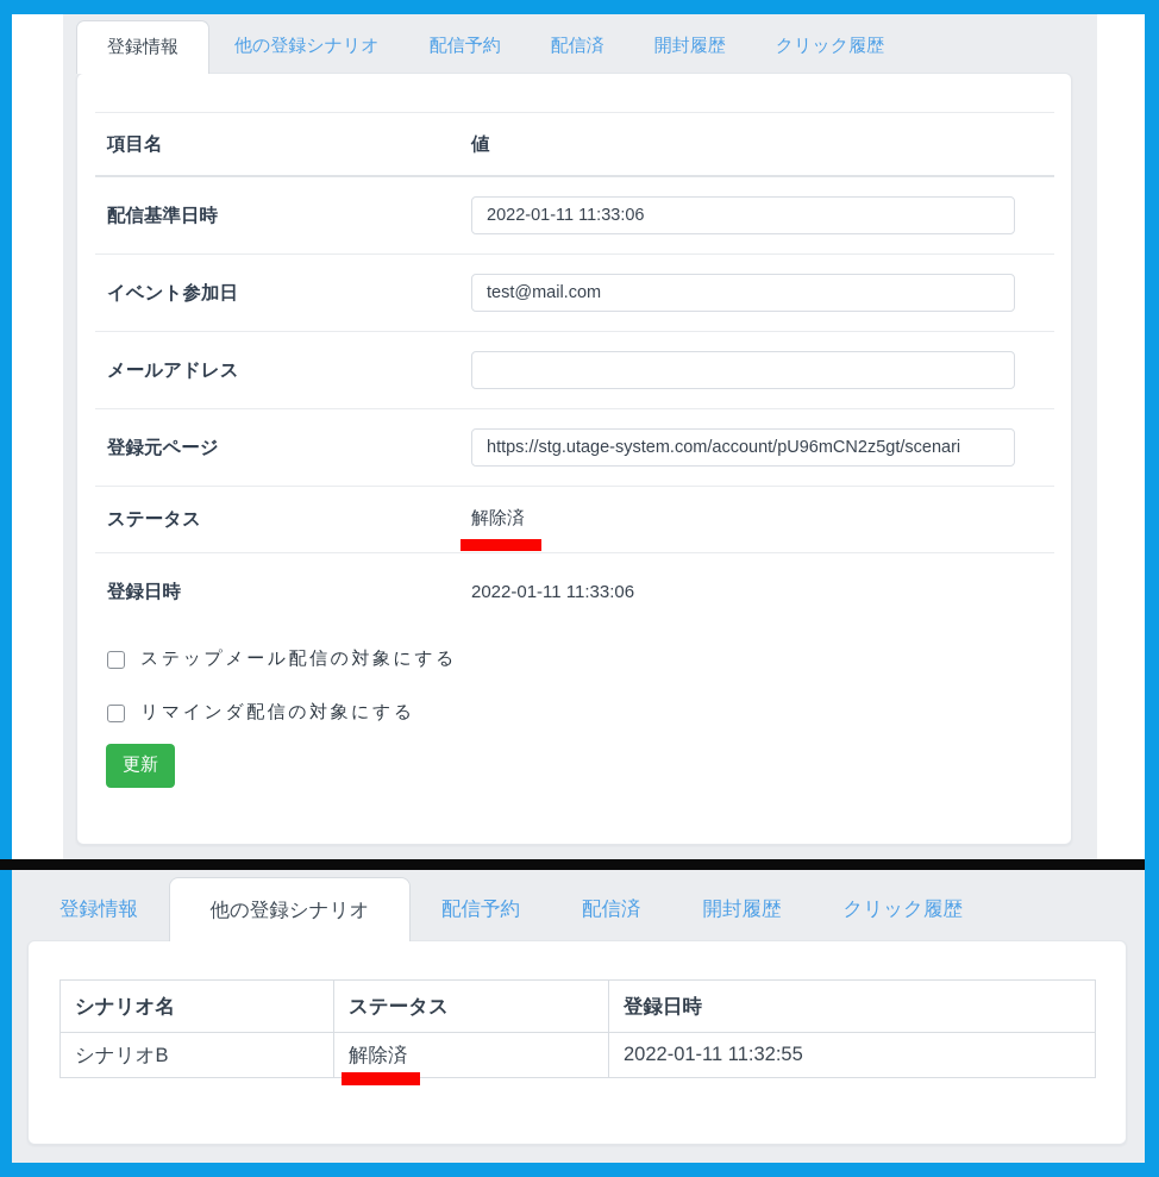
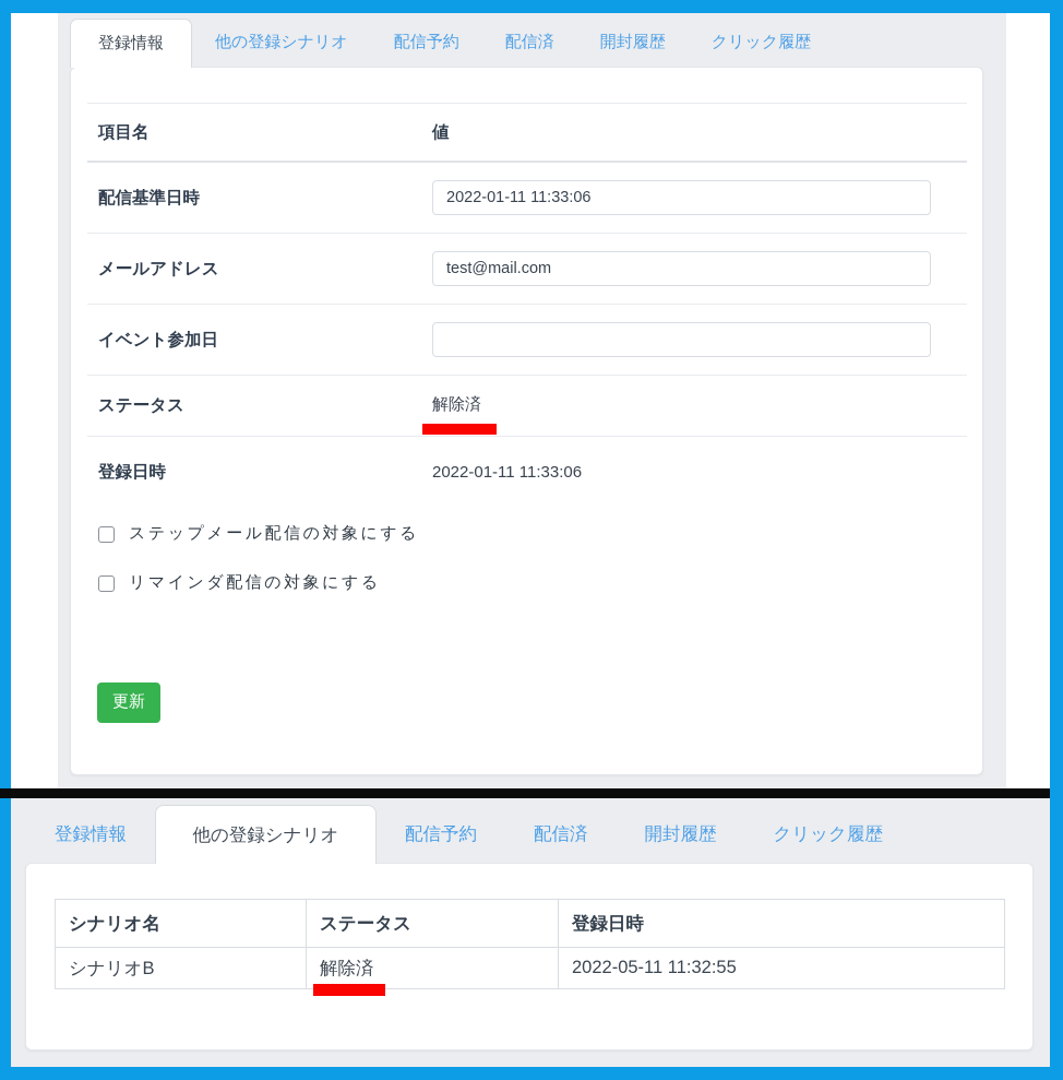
  登録情報
  他の登録シナリオ
  配信予約
  配信済
  開封履歴
  クリック履歴
  項目名
  値
  配信基準日時
  2022-01-11 11:33:06
- イベント参加日
+ メールアドレス
  test@mail.com
- メールアドレス
+ イベント参加日
- 登録元ページ
- https://stg.utage-system.com/account/pU96mCN2z5gt/scenari
  ステータス
  解除済
  登録日時
  2022-01-11 11:33:06
  ステップメール配信の対象にする
  リマインダ配信の対象にする
  更新
  登録情報
  他の登録シナリオ
  配信予約
  配信済
  開封履歴
  クリック履歴
  シナリオ名	ステータス	登録日時
- シナリオB	解除済	2022-01-11 11:32:55
+ シナリオB	解除済	2022-05-11 11:32:55
